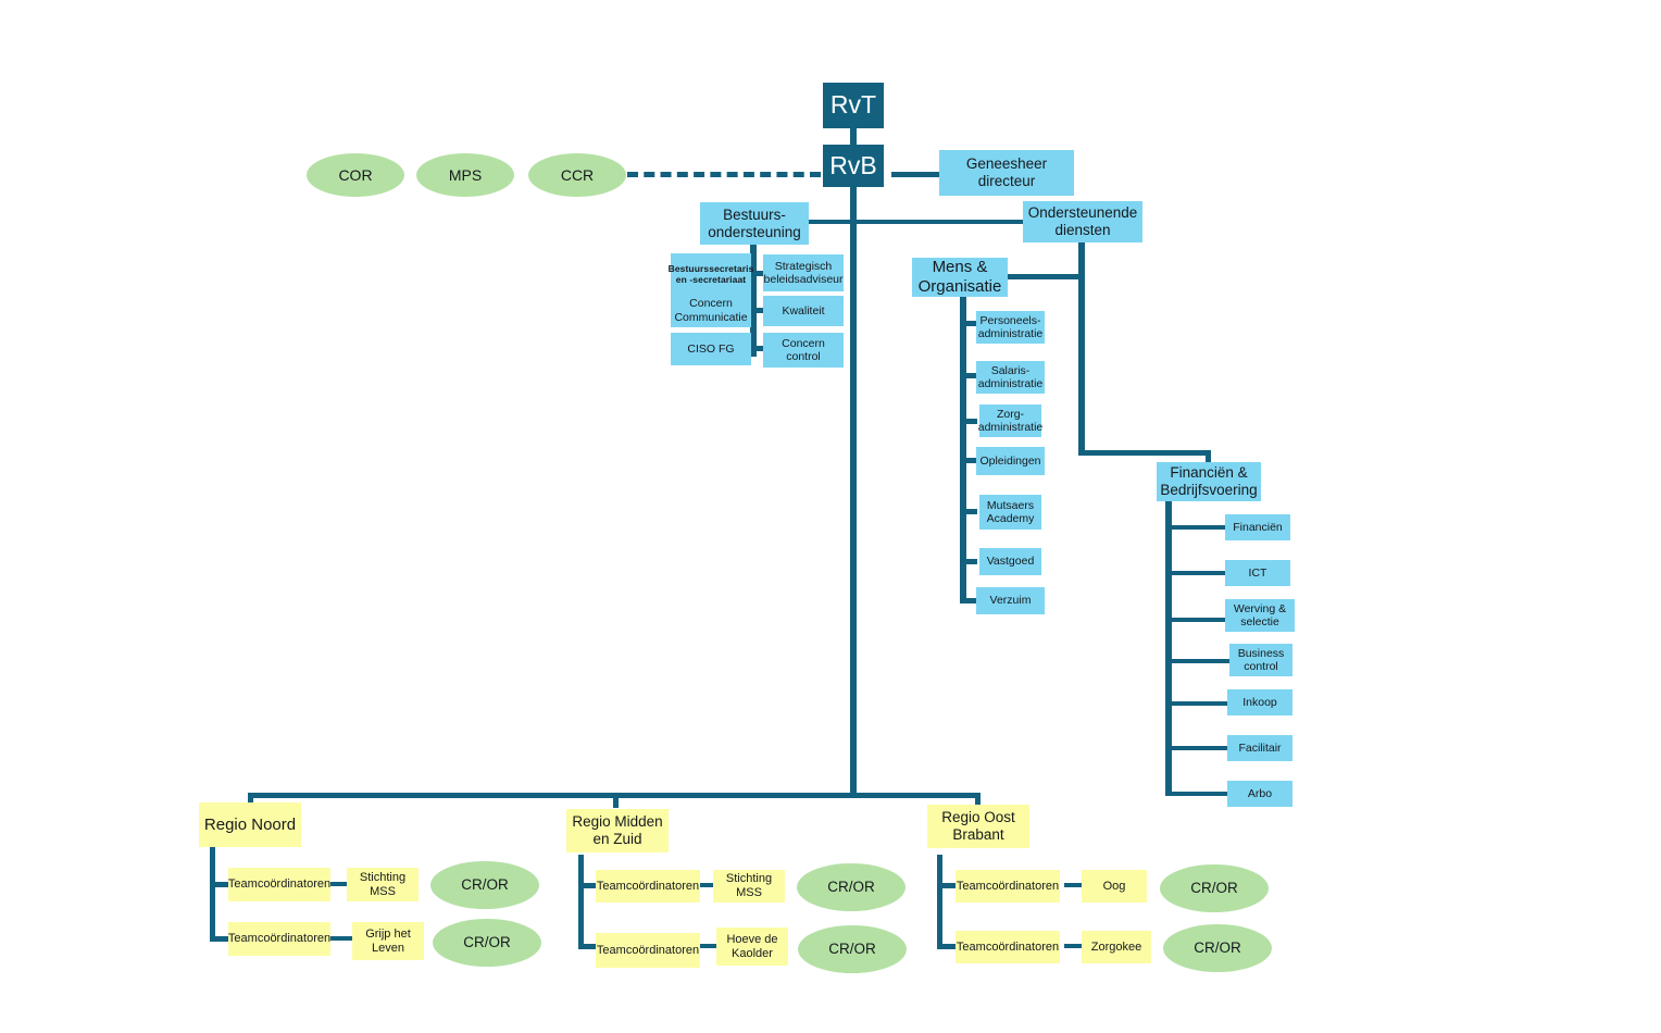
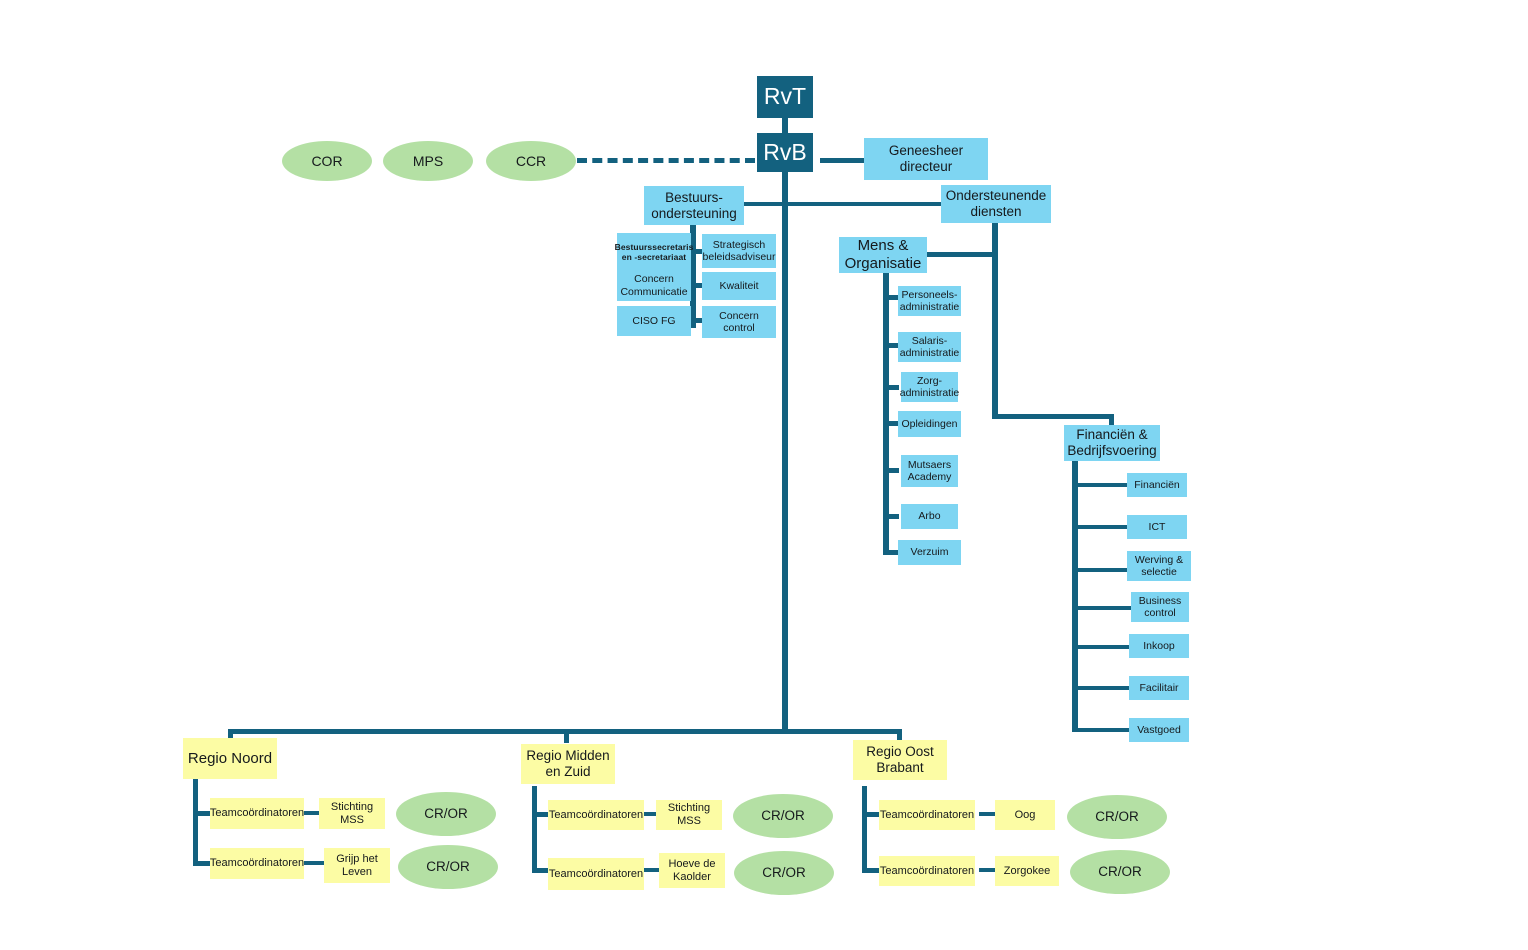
  RvT
  RvB
  Geneesheer directeur
  COR
  MPS
  CCR
  Bestuurs-ondersteuning
  Bestuurssecretaris en -secretariaat
  Concern Communicatie
  CISO FG
  Strategisch beleidsadviseur
  Kwaliteit
  Concern control
  Ondersteunende diensten
  Mens & Organisatie
  Personeels-administratie
  Salaris-administratie
  Zorg-administratie
  Opleidingen
  Mutsaers Academy
- Vastgoed
+ Arbo
  Verzuim
  Financiën & Bedrijfsvoering
  Financiën
  ICT
  Werving & selectie
  Business control
  Inkoop
  Facilitair
- Arbo
+ Vastgoed
  Regio Noord
  Teamcoördinatoren
  Stichting MSS
  CR/OR
  Teamcoördinatoren
  Grijp het Leven
  CR/OR
  Regio Midden en Zuid
  Teamcoördinatoren
  Stichting MSS
  CR/OR
  Teamcoördinatoren
  Hoeve de Kaolder
  CR/OR
  Regio Oost Brabant
  Teamcoördinatoren
  Oog
  CR/OR
  Teamcoördinatoren
  Zorgokee
  CR/OR
